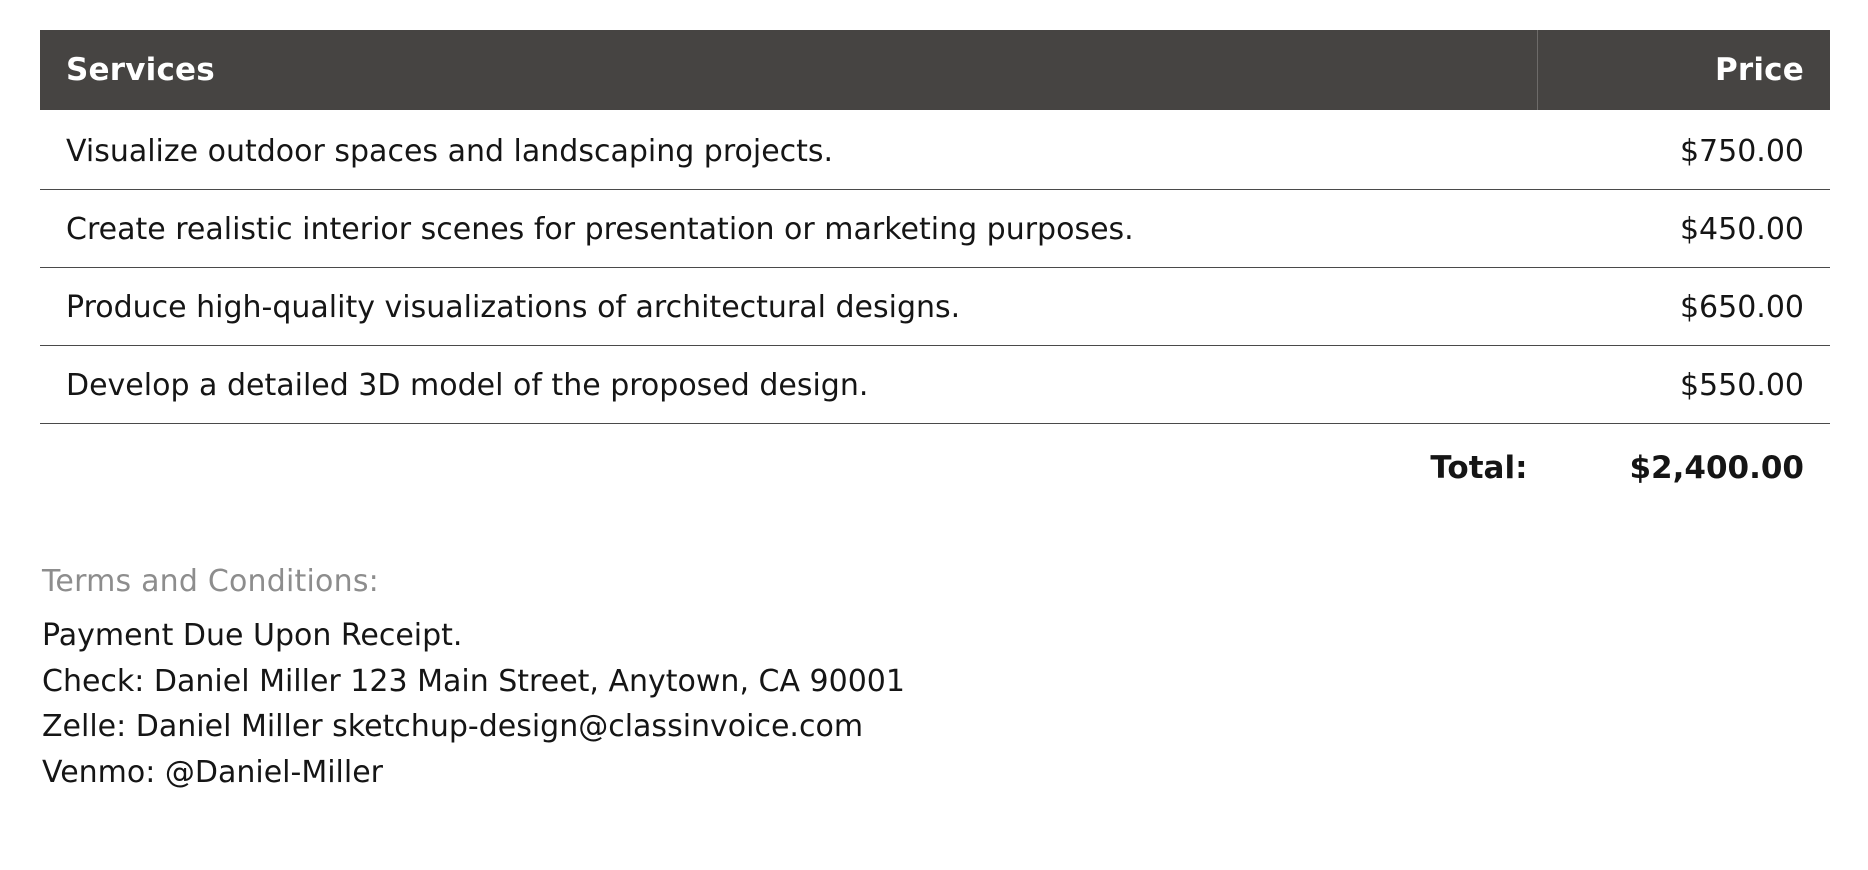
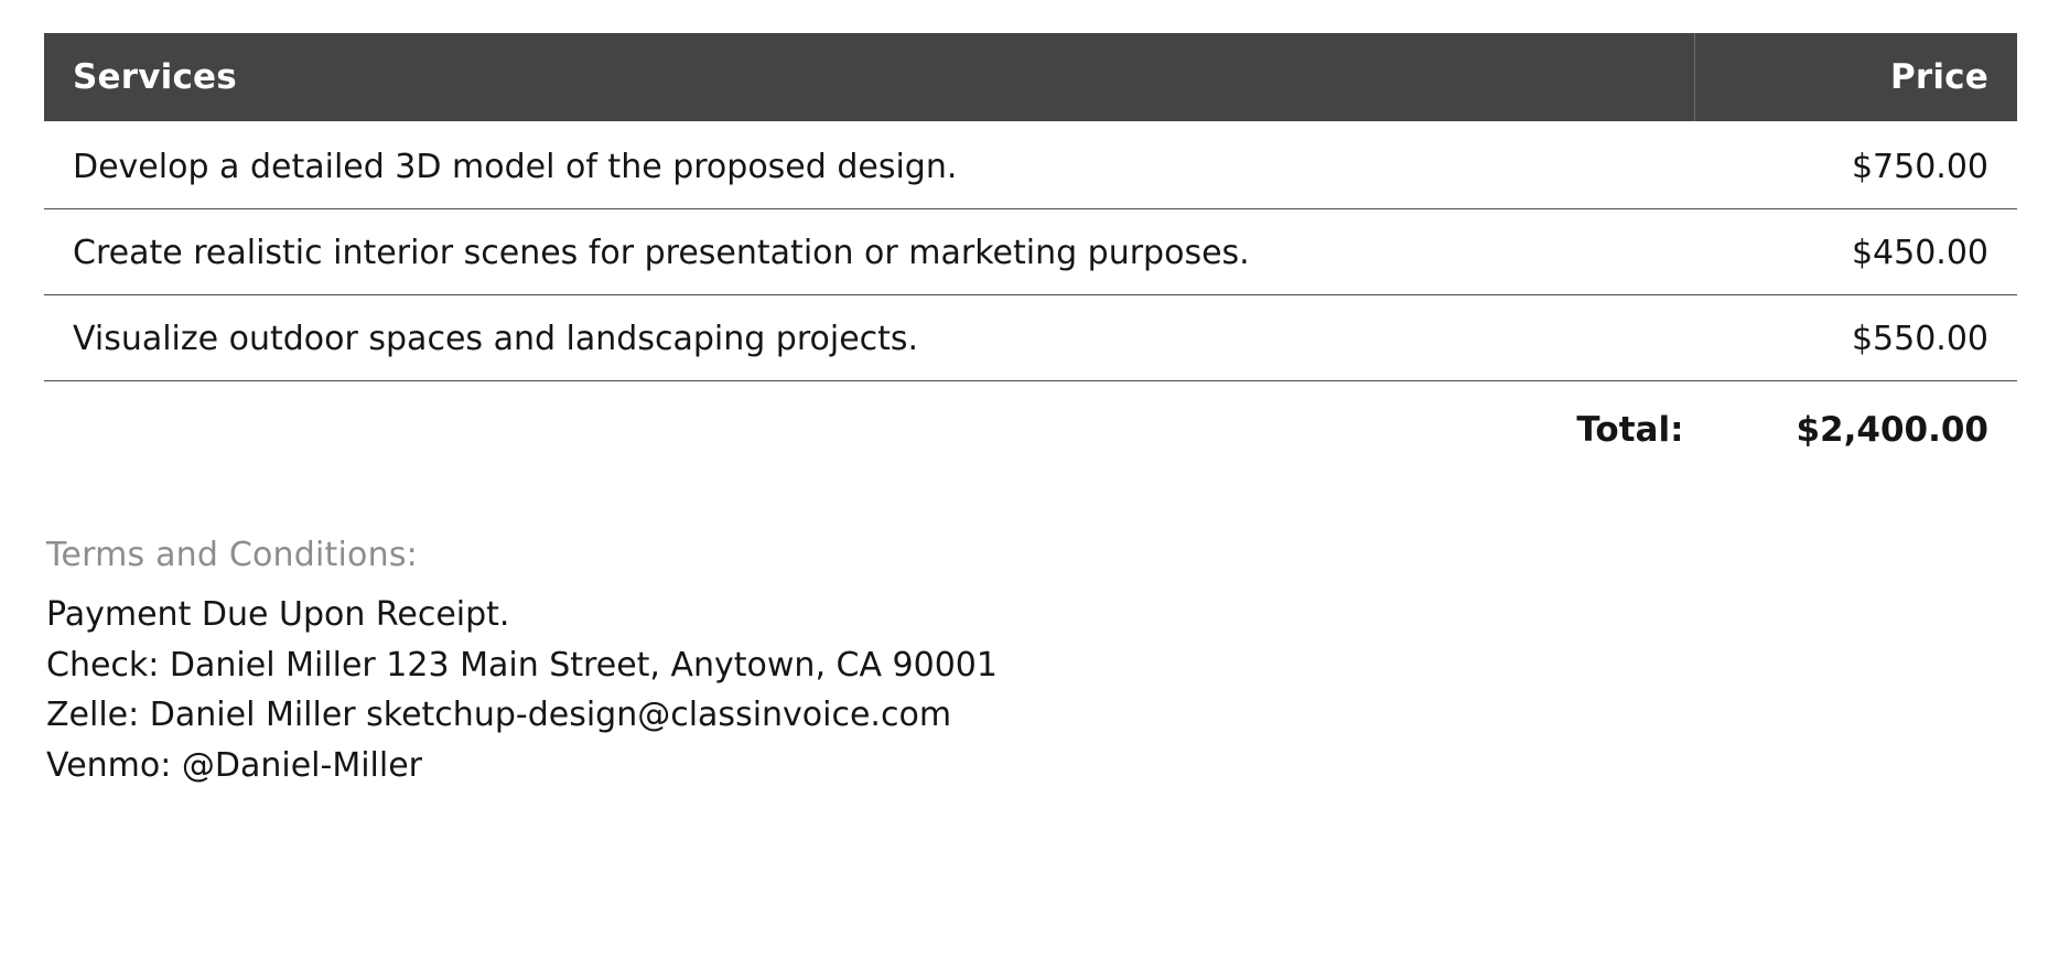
  Services	Price
- Visualize outdoor spaces and landscaping projects.	$750.00
+ Develop a detailed 3D model of the proposed design.	$750.00
  Create realistic interior scenes for presentation or marketing purposes.	$450.00
- Produce high-quality visualizations of architectural designs.	$650.00
- Develop a detailed 3D model of the proposed design.	$550.00
+ Visualize outdoor spaces and landscaping projects.	$550.00
  Total:	$2,400.00
  Terms and Conditions:
  Payment Due Upon Receipt.
  Check: Daniel Miller 123 Main Street, Anytown, CA 90001
  Zelle: Daniel Miller sketchup-design@classinvoice.com
  Venmo: @Daniel-Miller
